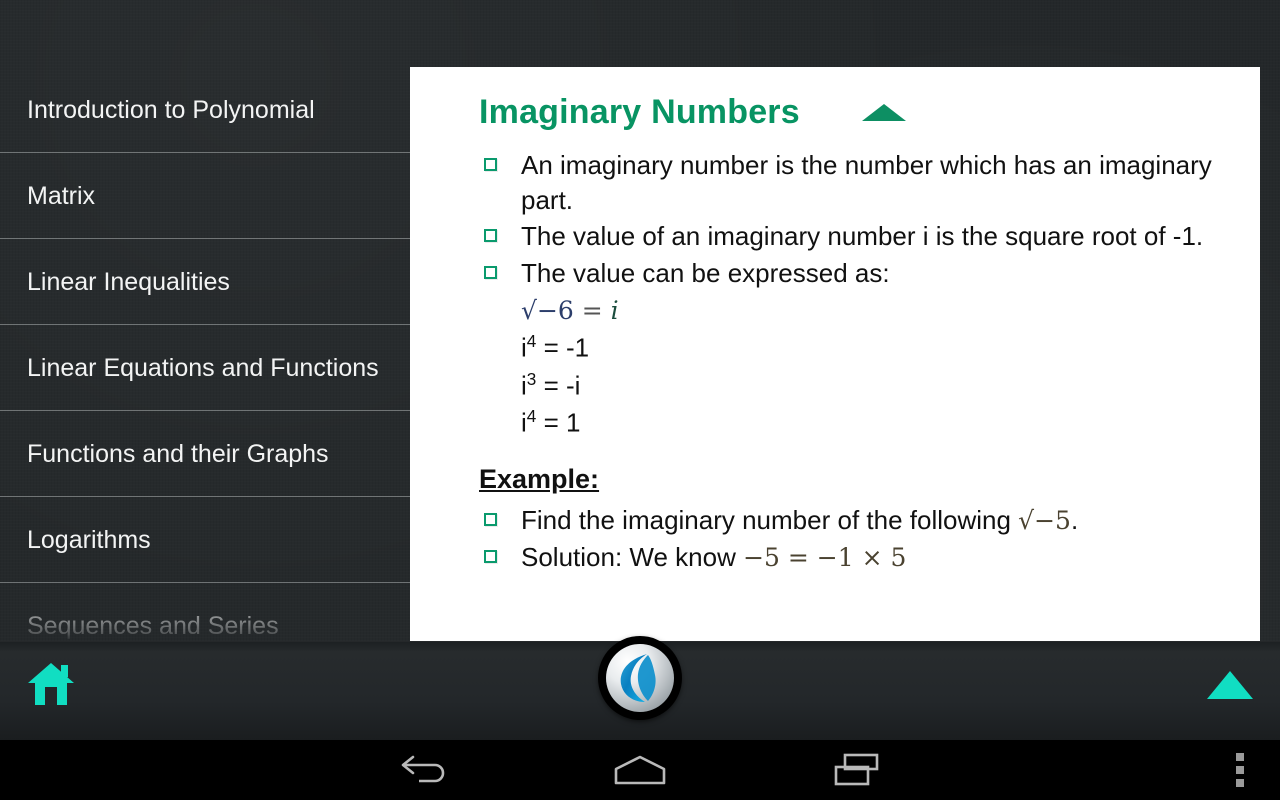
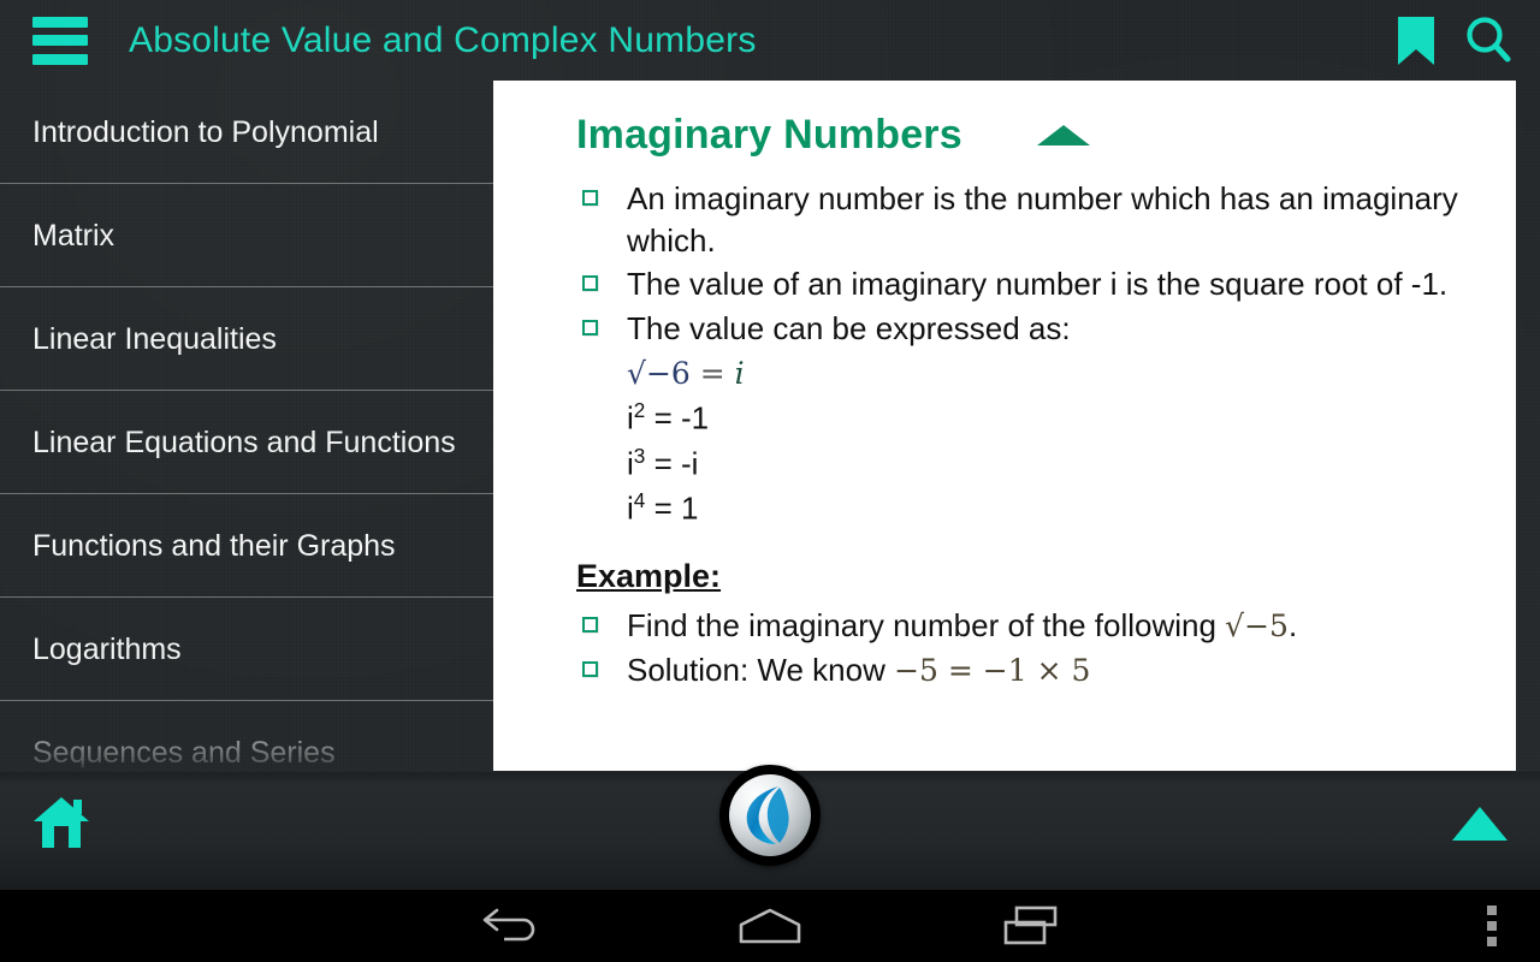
+ Absolute Value and Complex Numbers
  Introduction to Polynomial
  Matrix
  Linear Inequalities
  Linear Equations and Functions
  Functions and their Graphs
  Logarithms
  Sequences and Series
  Imaginary Numbers
- An imaginary number is the number which has an imaginary part.
+ An imaginary number is the number which has an imaginary which.
  The value of an imaginary number i is the square root of -1.
  The value can be expressed as:
  √−6 = i
- i4 = -1
+ i2 = -1
  i3 = -i
  i4 = 1
  Example:
  Find the imaginary number of the following √−5.
  Solution: We know −5 = −1 × 5
